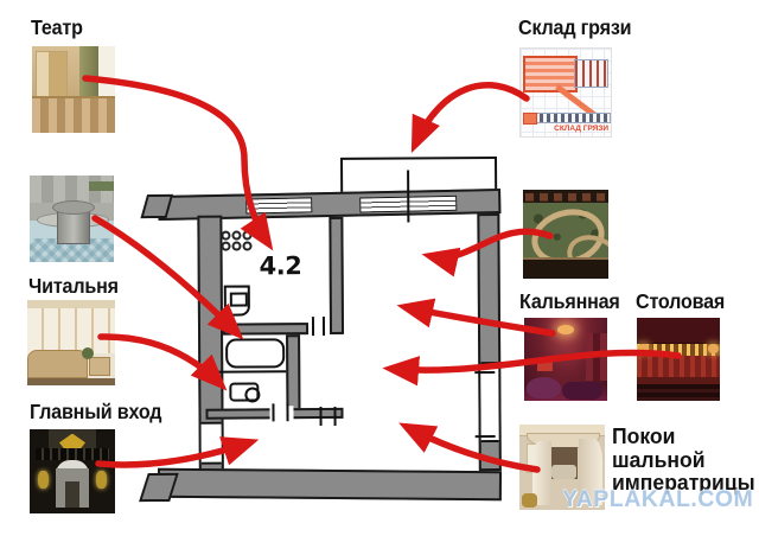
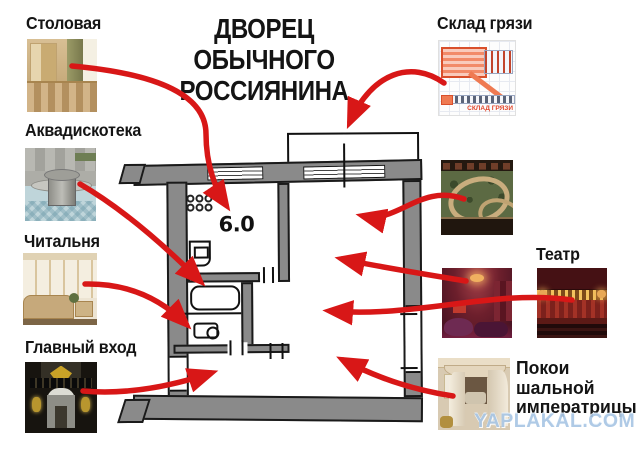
+ ДВОРЕЦ ОБЫЧНОГО
+ РОССИЯНИНА
- Театр
+ Столовая
+ Аквадискотека
  Читальня
  Главный вход
  Склад грязи
- Кальянная
- Столовая
+ Театр
  Покои
  шальной
  императрицы
- 4.2
+ 6.0
  YAPLAKAL.COM
